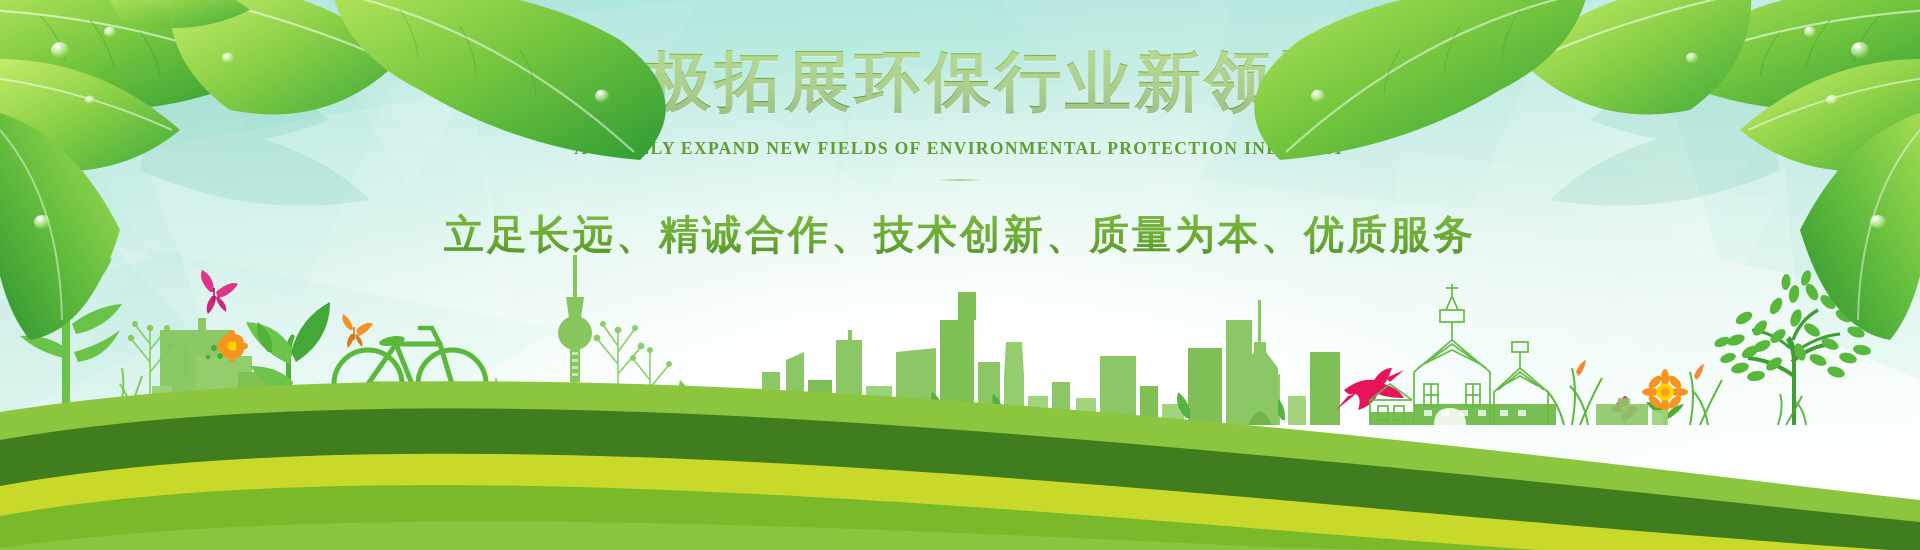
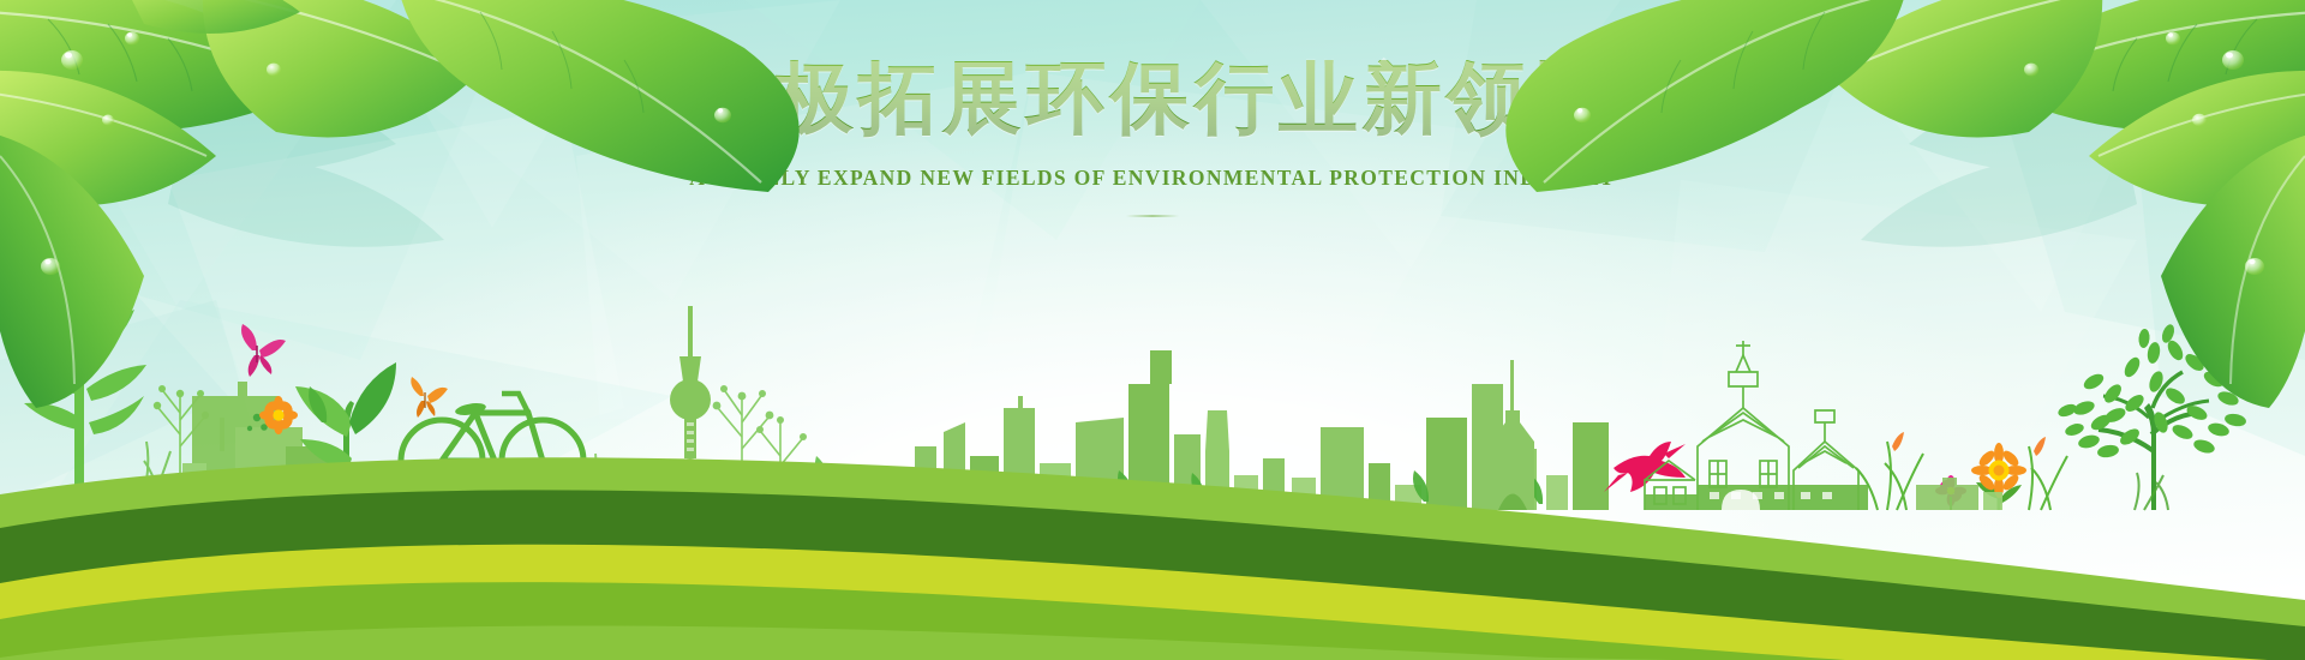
  极拓展环保行业新领
  LY EXPAND NEW FIELDS OF ENVIRONMENTAL PROTECTION IN
- 立足长远、精诚合作、技术创新、质量为本、优质服务
